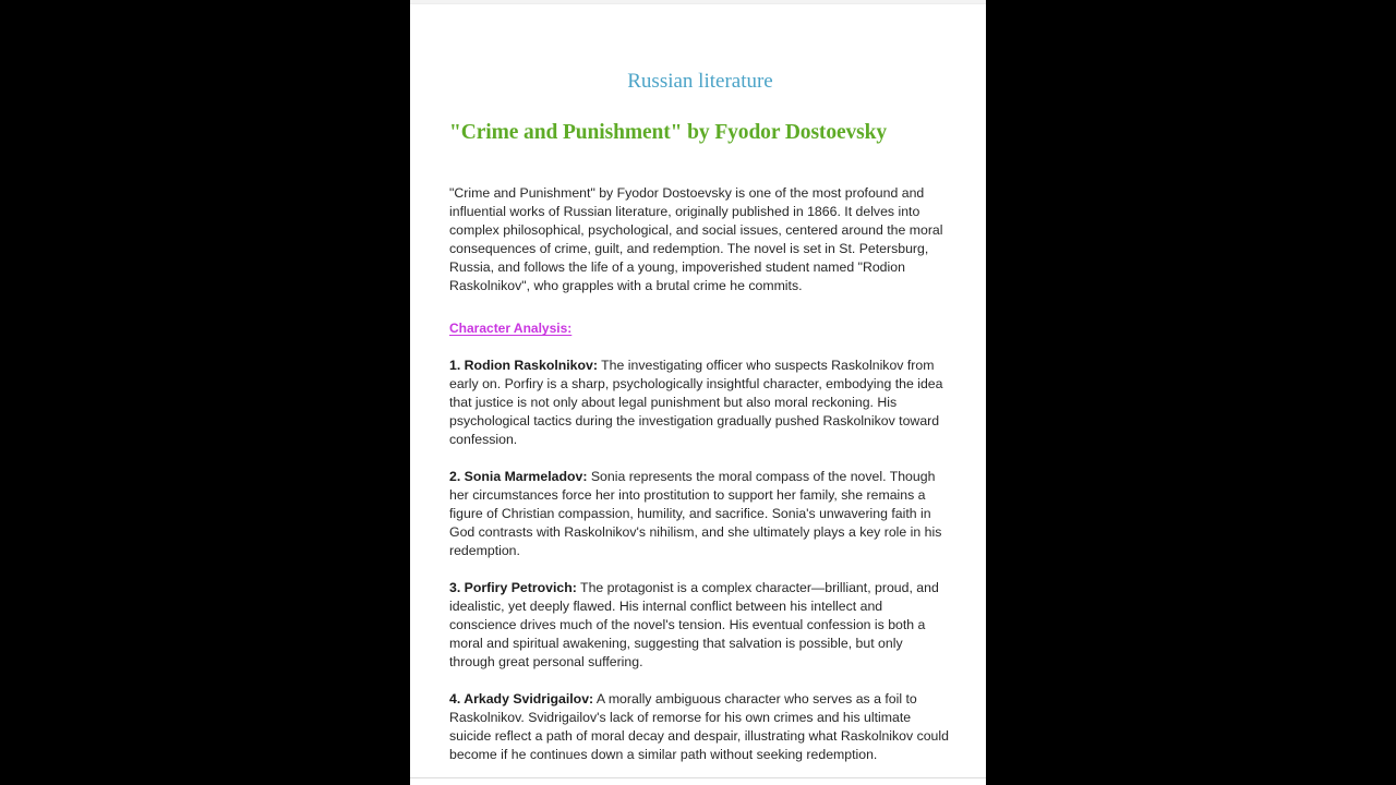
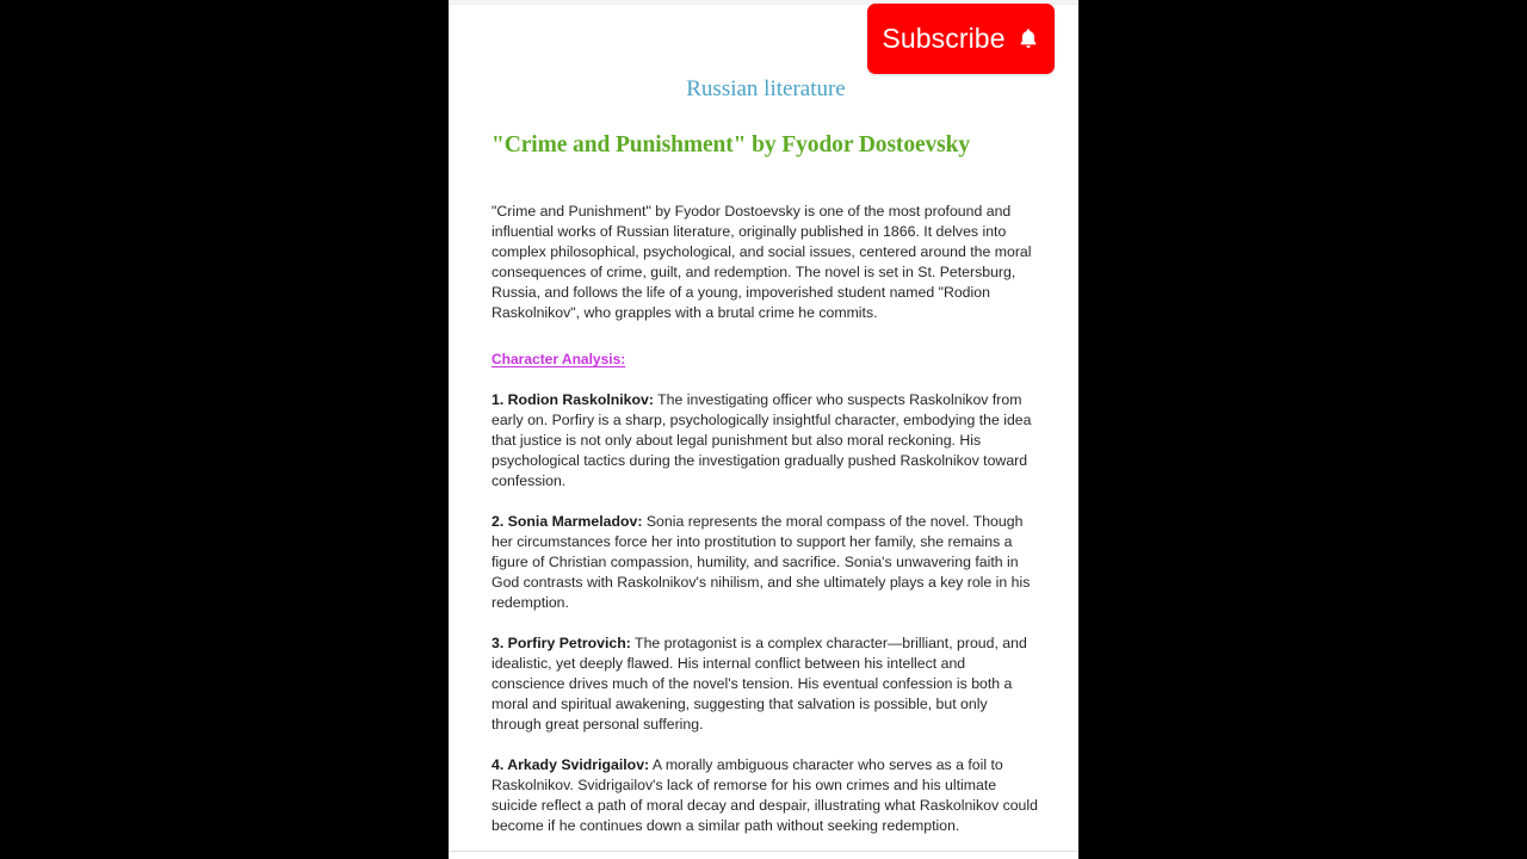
  Russian literature
  "Crime and Punishment" by Fyodor Dostoevsky
  "Crime and Punishment" by Fyodor Dostoevsky is one of the most profound and influential works of Russian literature, originally published in 1866. It delves into complex philosophical, psychological, and social issues, centered around the moral consequences of crime, guilt, and redemption. The novel is set in St. Petersburg, Russia, and follows the life of a young, impoverished student named "Rodion Raskolnikov", who grapples with a brutal crime he commits.
  Character Analysis:
  1. Rodion Raskolnikov: The investigating officer who suspects Raskolnikov from early on. Porfiry is a sharp, psychologically insightful character, embodying the idea that justice is not only about legal punishment but also moral reckoning. His psychological tactics during the investigation gradually pushed Raskolnikov toward confession.
  2. Sonia Marmeladov: Sonia represents the moral compass of the novel. Though her circumstances force her into prostitution to support her family, she remains a figure of Christian compassion, humility, and sacrifice. Sonia's unwavering faith in God contrasts with Raskolnikov's nihilism, and she ultimately plays a key role in his redemption.
  3. Porfiry Petrovich: The protagonist is a complex character—brilliant, proud, and idealistic, yet deeply flawed. His internal conflict between his intellect and conscience drives much of the novel's tension. His eventual confession is both a moral and spiritual awakening, suggesting that salvation is possible, but only through great personal suffering.
  4. Arkady Svidrigailov: A morally ambiguous character who serves as a foil to Raskolnikov. Svidrigailov's lack of remorse for his own crimes and his ultimate suicide reflect a path of moral decay and despair, illustrating what Raskolnikov could become if he continues down a similar path without seeking redemption.
+ Subscribe
